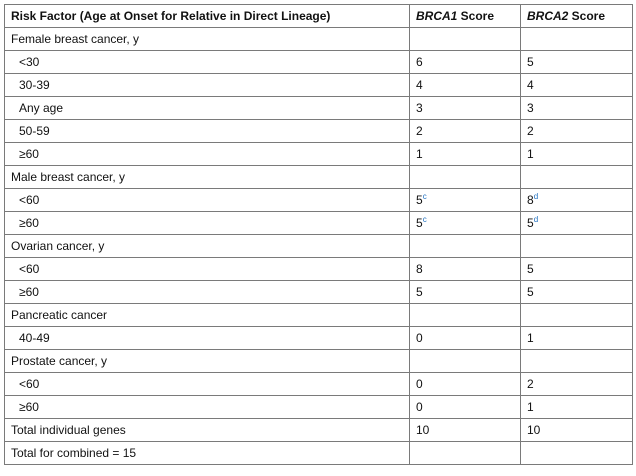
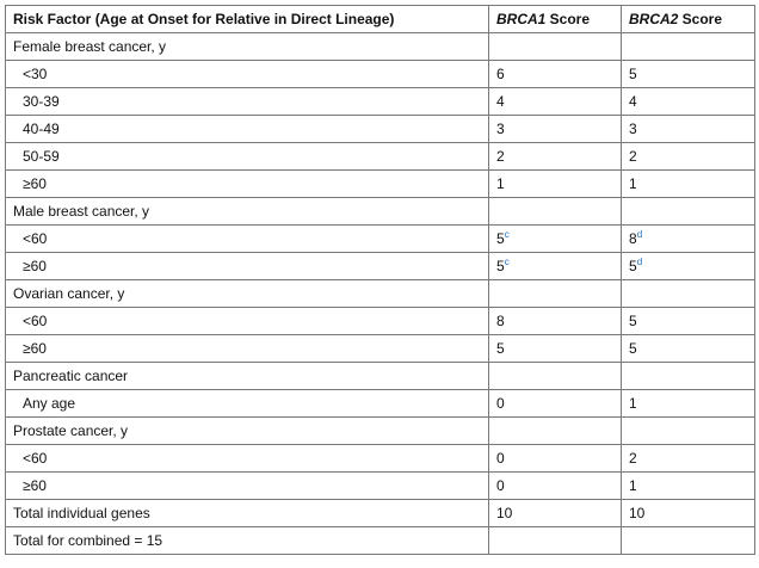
  Risk Factor (Age at Onset for Relative in Direct Lineage)	BRCA1 Score	BRCA2 Score
  Female breast cancer, y
  <30	6	5
  30-39	4	4
- Any age	3	3
+ 40-49	3	3
  50-59	2	2
  ≥60	1	1
  Male breast cancer, y
  <60	5c	8d
  ≥60	5c	5d
  Ovarian cancer, y
  <60	8	5
  ≥60	5	5
  Pancreatic cancer
- 40-49	0	1
+ Any age	0	1
  Prostate cancer, y
  <60	0	2
  ≥60	0	1
  Total individual genes	10	10
  Total for combined = 15
